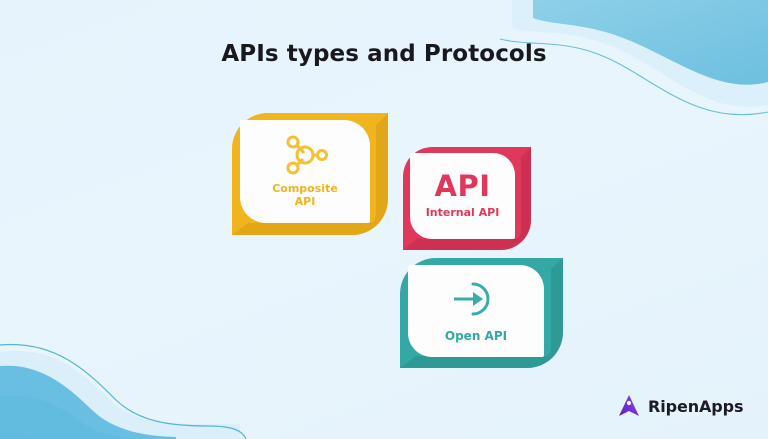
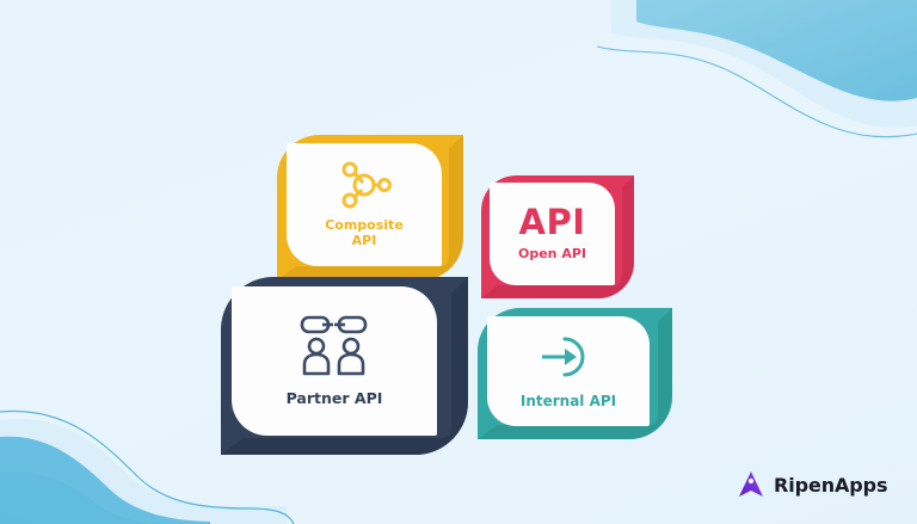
- APIs types and Protocols
  Composite
  API
  API
- Internal API
+ Open API
+ Partner API
- Open API
+ Internal API
  RipenApps
